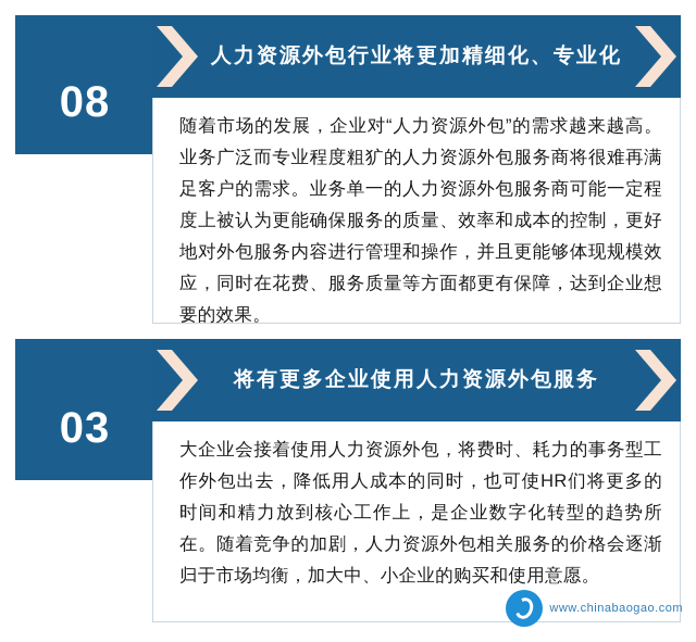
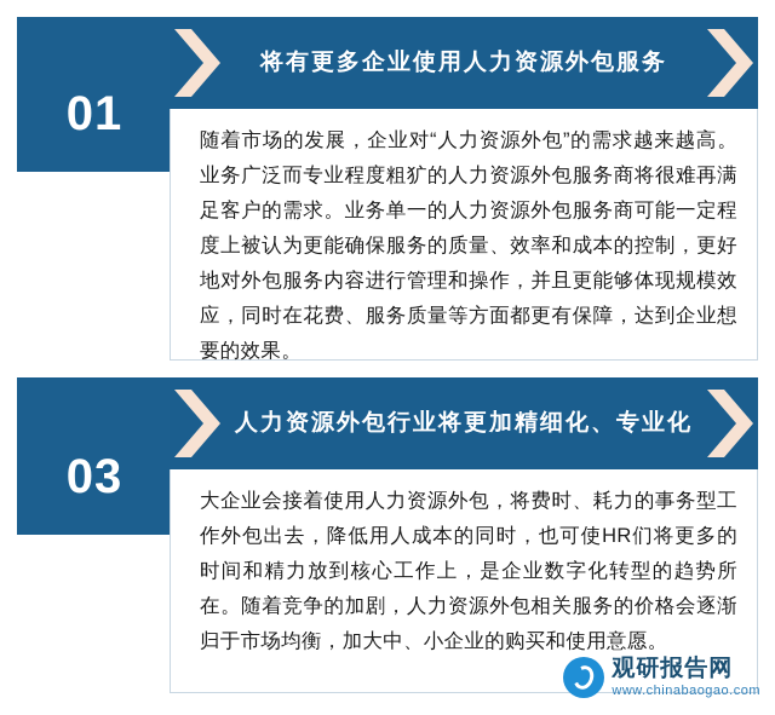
- 08
+ 01
- 人力资源外包行业将更加精细化、专业化
+ 将有更多企业使用人力资源外包服务
  随着市场的发展，企业对“人力资源外包”的需求越来越高。业务广泛而专业程度粗犷的人力资源外包服务商将很难再满足客户的需求。业务单一的人力资源外包服务商可能一定程度上被认为更能确保服务的质量、效率和成本的控制，更好地对外包服务内容进行管理和操作，并且更能够体现规模效应，同时在花费、服务质量等方面都更有保障，达到企业想要的效果。
  03
- 将有更多企业使用人力资源外包服务
+ 人力资源外包行业将更加精细化、专业化
  大企业会接着使用人力资源外包，将费时、耗力的事务型工作外包出去，降低用人成本的同时，也可使HR们将更多的时间和精力放到核心工作上，是企业数字化转型的趋势所在。随着竞争的加剧，人力资源外包相关服务的价格会逐渐归于市场均衡，加大中、小企业的购买和使用意愿。
+ 观研报告网
  www.chinabaogao.com
